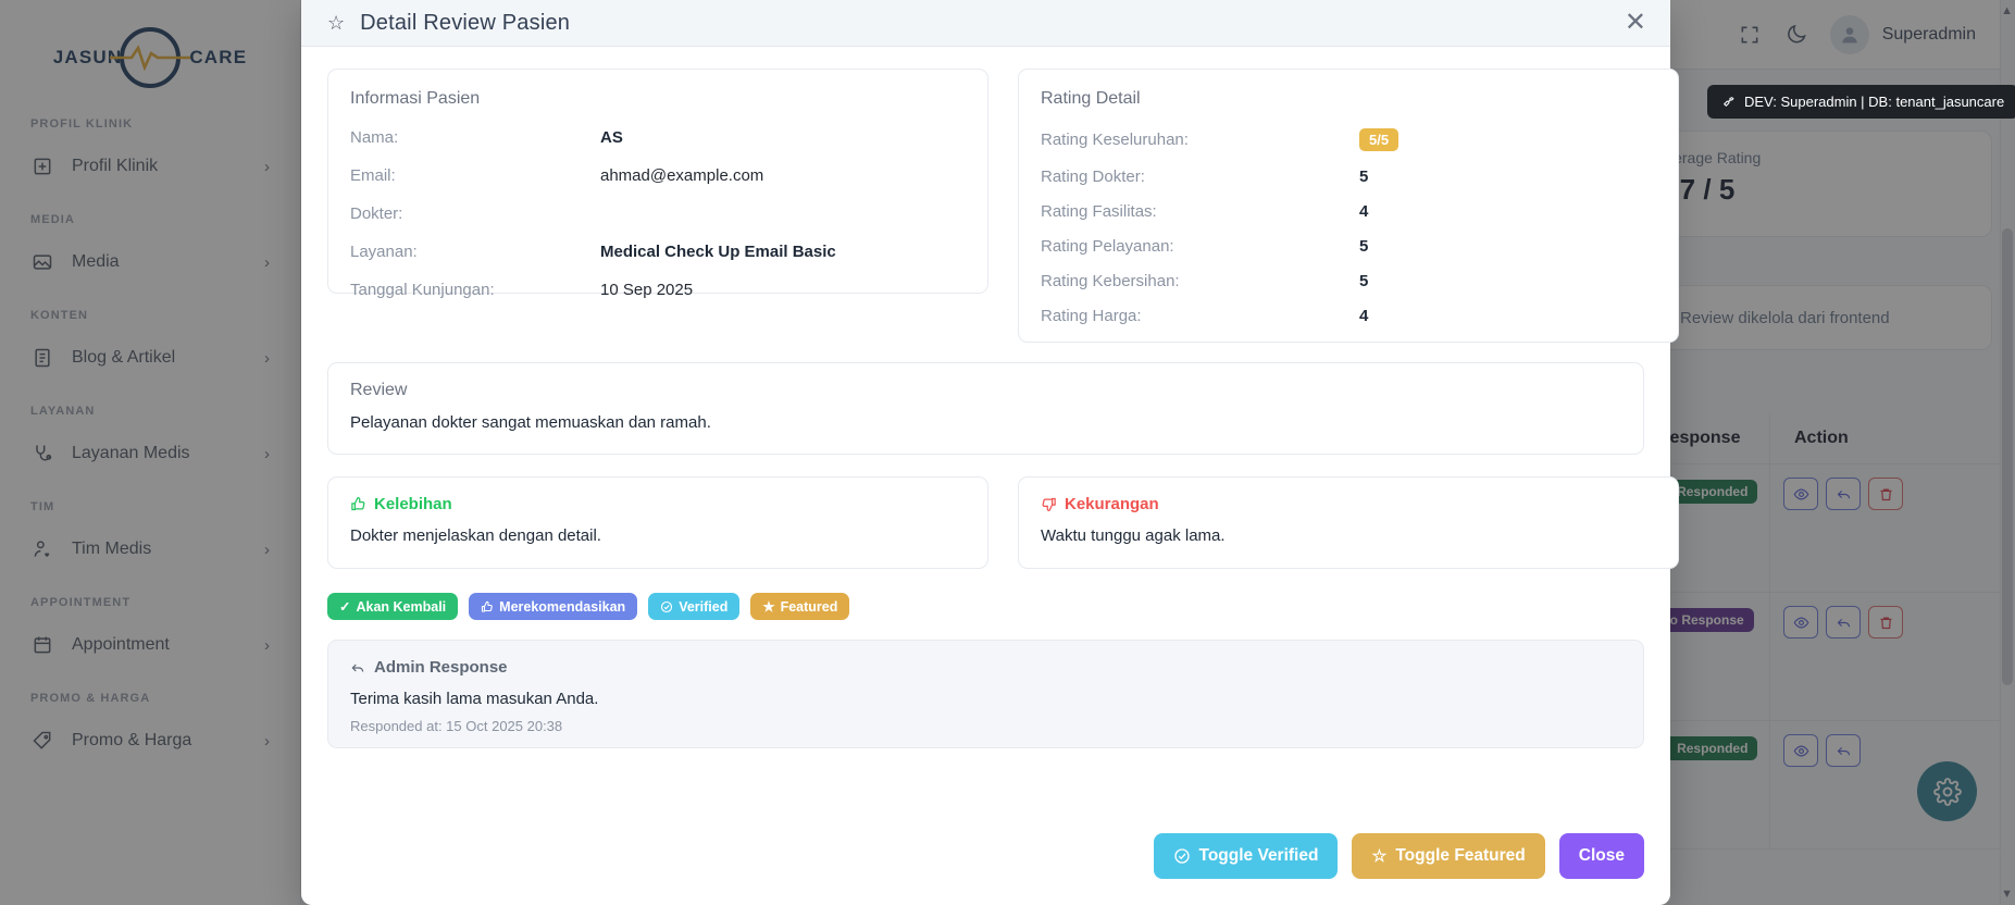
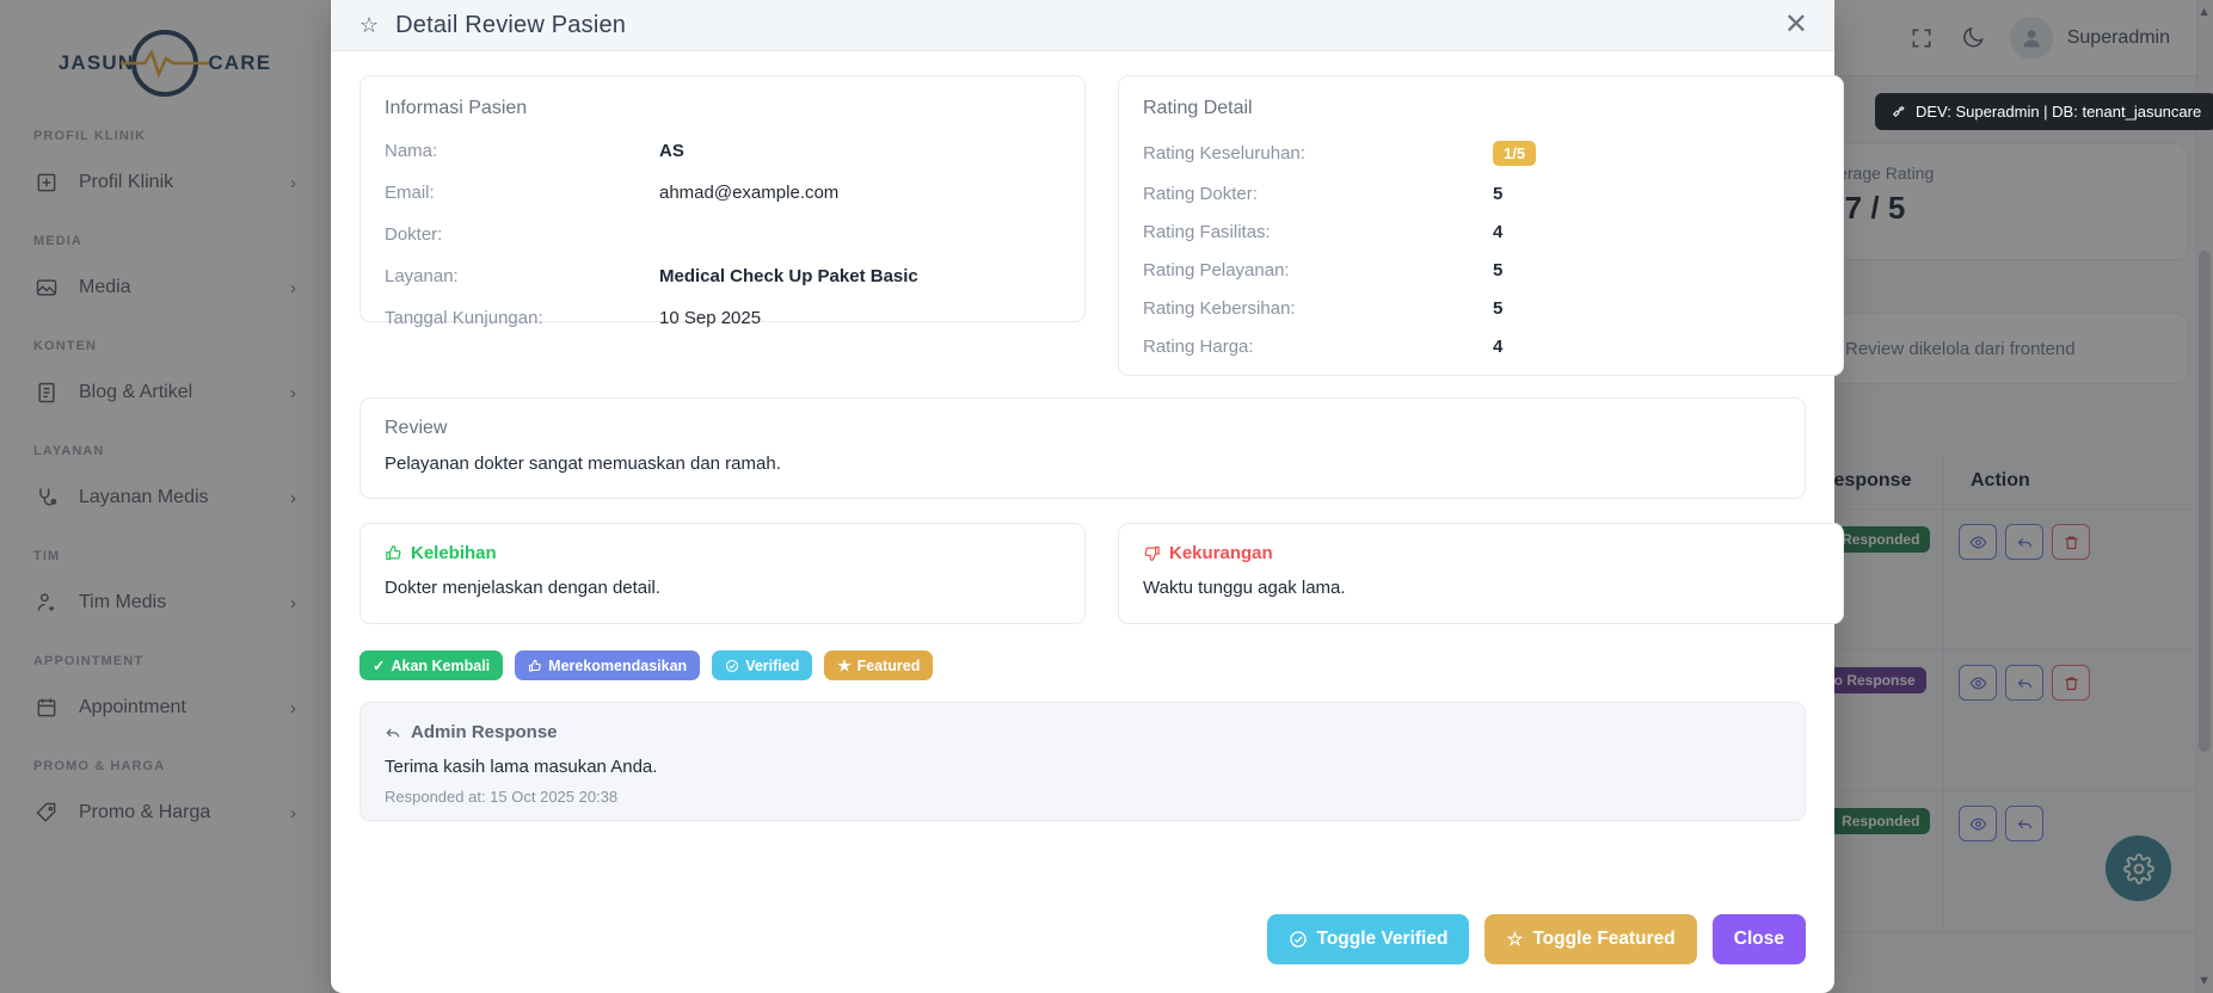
  JASU
  CARE
  PROFIL KLINIK
  Profil Klinik
  ›
  MEDIA
  Media
  ›
  KONTEN
  Blog & Artikel
  ›
  LAYANAN
  Layanan Medis
  ›
  TIM
  Tim Medis
  ›
  APPOINTMENT
  Appointment
  ›
  PROMO & HARGA
  Promo & Harga
  ›
  Superadmin
  rage Rating
  Review dikelola dari frontend
  esponse
  Action
  Responded
  o Response
  Responded
  ▲
  ▼
  ☆
  Detail Review Pasien
  ✕
  Informasi Pasien
  Nama:
  AS
  Email:
  ahmad@example.com
  Dokter:
  Layanan:
- Medical Check Up Email Basic
+ Medical Check Up Paket Basic
  Tanggal Kunjungan:
  10 Sep 2025
  Rating Detail
  Rating Keseluruhan:
- 5/5
+ 1/5
  Rating Dokter:
  5
  Rating Fasilitas:
  4
  Rating Pelayanan:
  5
  Rating Kebersihan:
  5
  Rating Harga:
  4
  Review
  Pelayanan dokter sangat memuaskan dan ramah.
  Kelebihan
  Dokter menjelaskan dengan detail.
  Kekurangan
  Waktu tunggu agak lama.
  ✓
  Akan Kembali
  Merekomendasikan
  Verified
  ★
  Featured
  Admin Response
  Terima kasih lama masukan Anda.
  Responded at: 15 Oct 2025 20:38
  Toggle Verified
  ☆
  Toggle Featured
  Close
  DEV: Superadmin | DB: tenant_jasuncare
